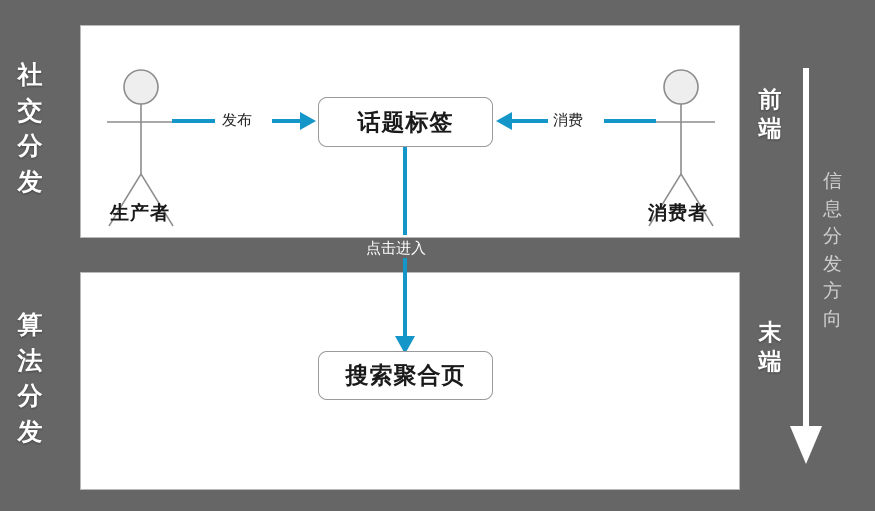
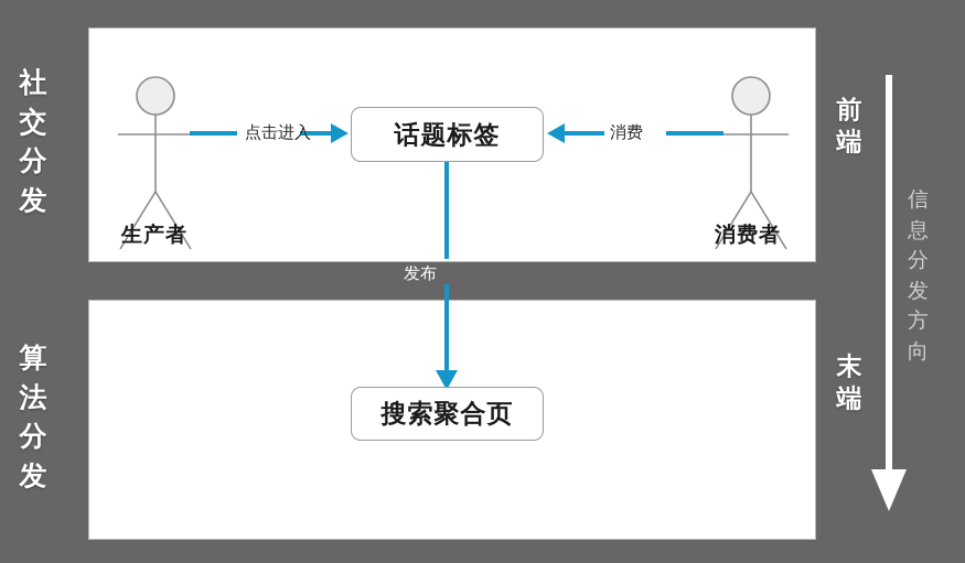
  社交分发
  算法分发
  前端
  末端
  信息分发方向
  生产者
  消费者
- 发布
+ 点击进入
  消费
- 点击进入
+ 发布
  话题标签
  搜索聚合页
